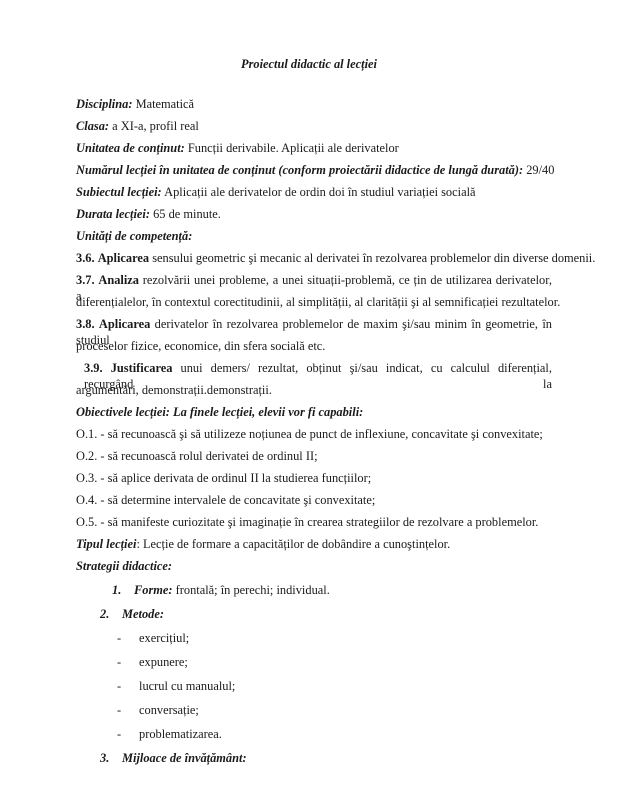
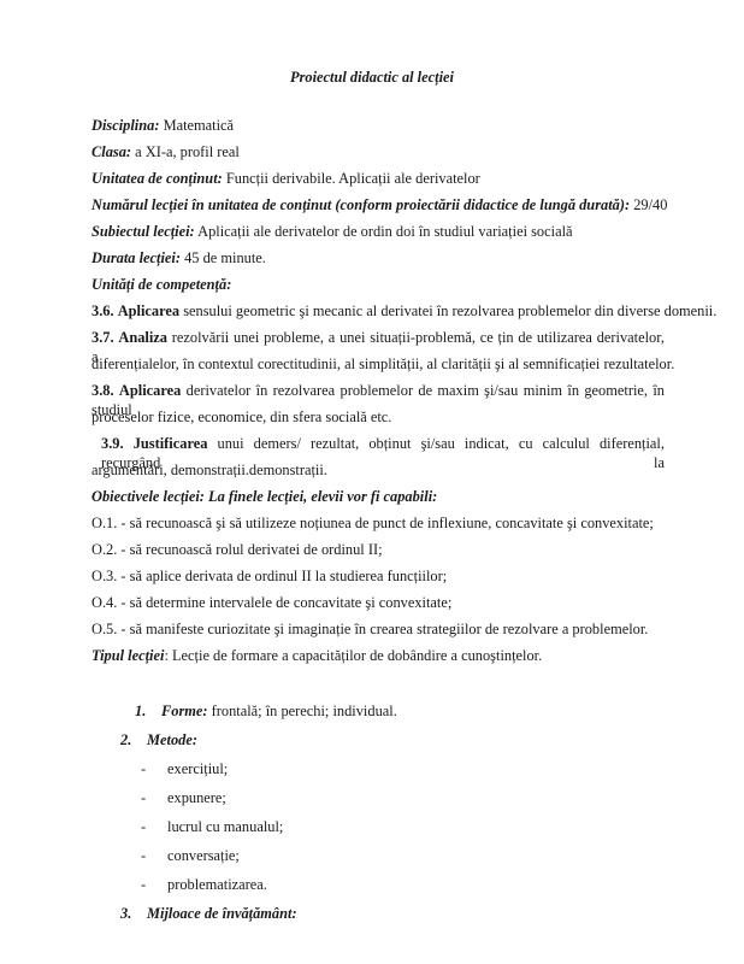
  Proiectul didactic al lecției
  Disciplina: Matematică
  Clasa: a XI-a, profil real
  Unitatea de conținut: Funcții derivabile. Aplicații ale derivatelor
  Numărul lecției în unitatea de conținut (conform proiectării didactice de lungă durată): 29/40
  Subiectul lecției: Aplicații ale derivatelor de ordin doi în studiul variației socială
- Durata lecției: 65 de minute.
+ Durata lecției: 45 de minute.
  Unități de competență:
  3.6. Aplicarea sensului geometric şi mecanic al derivatei în rezolvarea problemelor din diverse domenii.
  3.7. Analiza rezolvării unei probleme, a unei situații-problemă, ce țin de utilizarea derivatelor, a
  diferențialelor, în contextul corectitudinii, al simplității, al clarității şi al semnificației rezultatelor.
  3.8. Aplicarea derivatelor în rezolvarea problemelor de maxim şi/sau minim în geometrie, în studiul
  proceselor fizice, economice, din sfera socială etc.
  3.9. Justificarea unui demers/ rezultat, obținut şi/sau indicat, cu calculul diferențial, recurgând la
  argumentări, demonstrații.demonstrații.
  Obiectivele lecției: La finele lecției, elevii vor fi capabili:
  O.1. - să recunoască şi să utilizeze noțiunea de punct de inflexiune, concavitate şi convexitate;
  O.2. - să recunoască rolul derivatei de ordinul II;
  O.3. - să aplice derivata de ordinul II la studierea funcțiilor;
  O.4. - să determine intervalele de concavitate şi convexitate;
  O.5. - să manifeste curiozitate şi imaginație în crearea strategiilor de rezolvare a problemelor.
  Tipul lecției: Lecție de formare a capacităților de dobândire a cunoştințelor.
- Strategii didactice:
  1. Forme: frontală; în perechi; individual.
  2. Metode:
  - exercițiul;
  - expunere;
  - lucrul cu manualul;
  - conversație;
  - problematizarea.
  3. Mijloace de învățământ:
